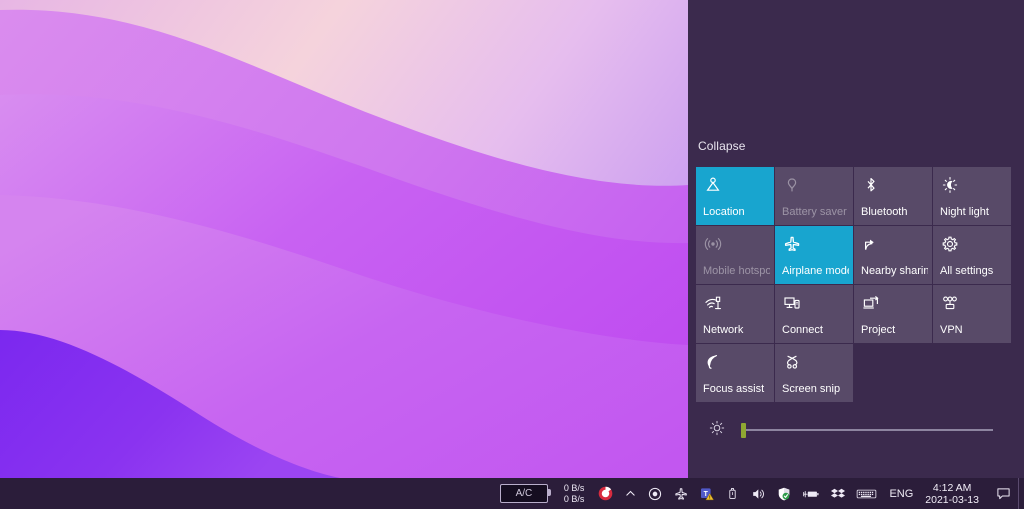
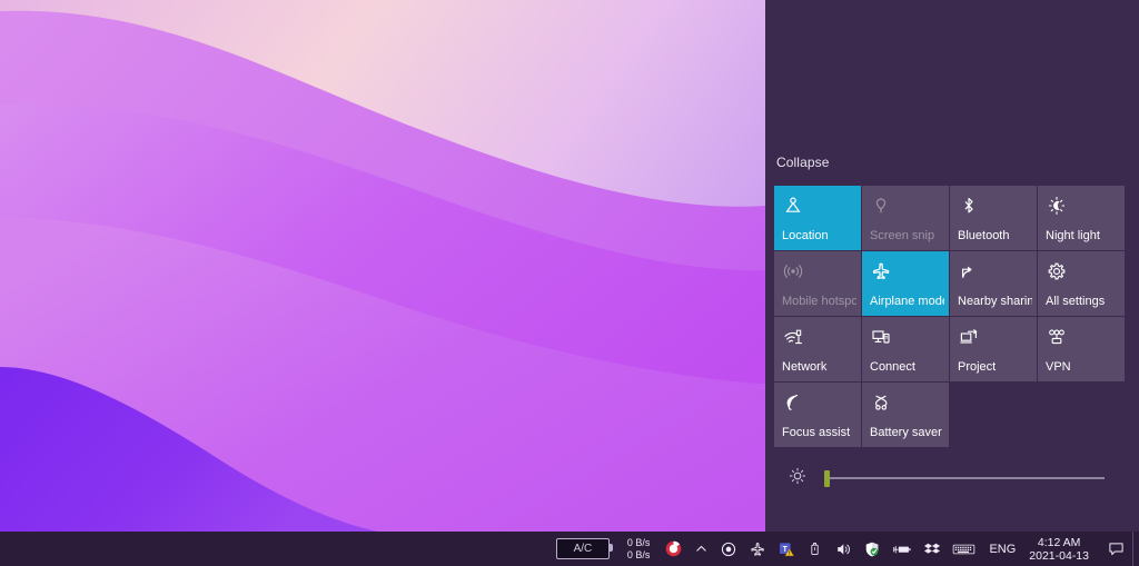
  Collapse
  Location
- Battery saver
+ Screen snip
  Bluetooth
  Night light
  Mobile hotspo
  Airplane mod
  Nearby sharin
  All settings
  Network
  Connect
  Project
  VPN
  Focus assist
- Screen snip
+ Battery saver
  A/C
  0 B/s
  0 B/s
  ENG
  4:12 AM
- 2021-03-13
+ 2021-04-13
